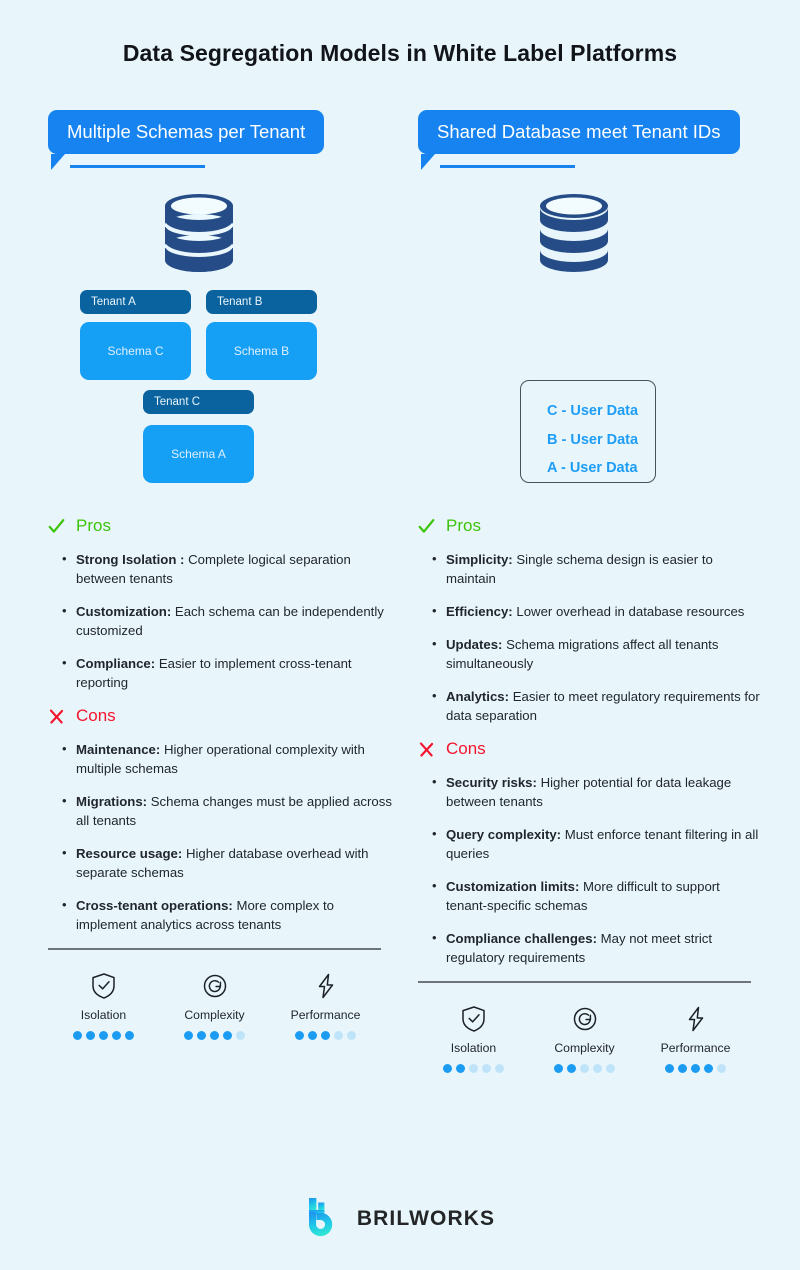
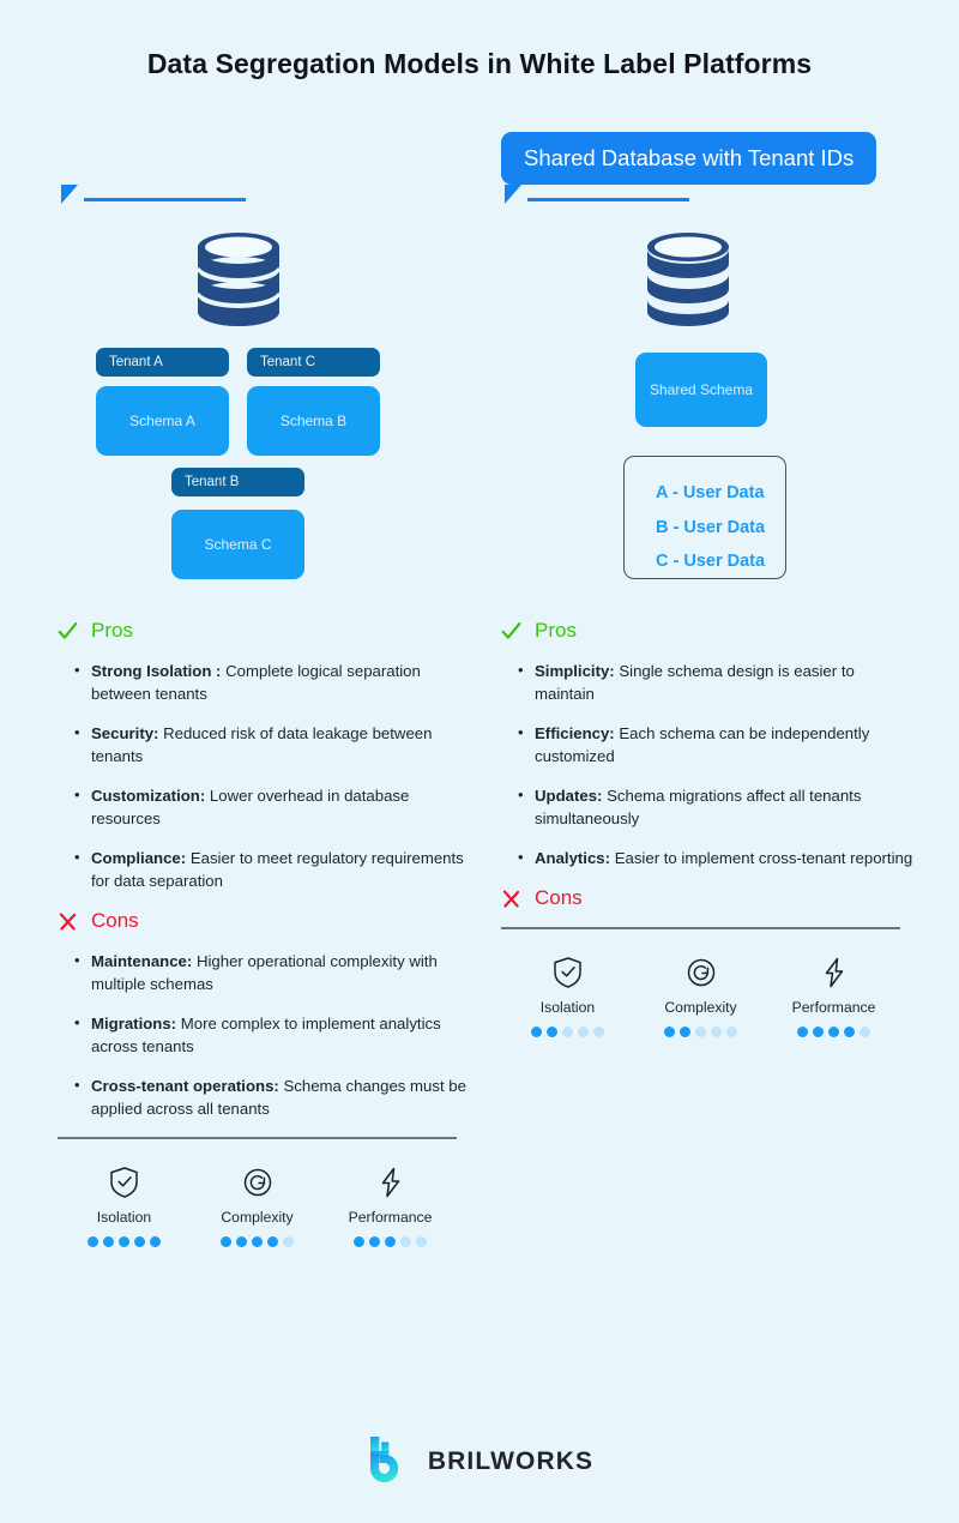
  Data Segregation Models in White Label Platforms
- Multiple Schemas per Tenant
  Tenant A
- Tenant B
+ Tenant C
- Schema C
+ Schema A
  Schema B
- Tenant C
+ Tenant B
- Schema A
+ Schema C
  Pros
  Strong Isolation : Complete logical separation between tenants
+ Security: Reduced risk of data leakage between tenants
- Customization: Each schema can be independently customized
+ Customization: Lower overhead in database resources
- Compliance: Easier to implement cross-tenant reporting
+ Compliance: Easier to meet regulatory requirements for data separation
  Cons
  Maintenance: Higher operational complexity with multiple schemas
- Migrations: Schema changes must be applied across all tenants
+ Migrations: More complex to implement analytics across tenants
- Resource usage: Higher database overhead with separate schemas
- Cross-tenant operations: More complex to implement analytics across tenants
+ Cross-tenant operations: Schema changes must be applied across all tenants
  Isolation
  Complexity
  Performance
- Shared Database meet Tenant IDs
+ Shared Database with Tenant IDs
+ Shared Schema
- C - User Data
+ A - User Data
  B - User Data
- A - User Data
+ C - User Data
  Pros
  Simplicity: Single schema design is easier to maintain
- Efficiency: Lower overhead in database resources
+ Efficiency: Each schema can be independently customized
  Updates: Schema migrations affect all tenants simultaneously
- Analytics: Easier to meet regulatory requirements for data separation
+ Analytics: Easier to implement cross-tenant reporting
  Cons
- Security risks: Higher potential for data leakage between tenants
- Query complexity: Must enforce tenant filtering in all queries
- Customization limits: More difficult to support tenant-specific schemas
- Compliance challenges: May not meet strict regulatory requirements
  Isolation
  Complexity
  Performance
  BRILWORKS
